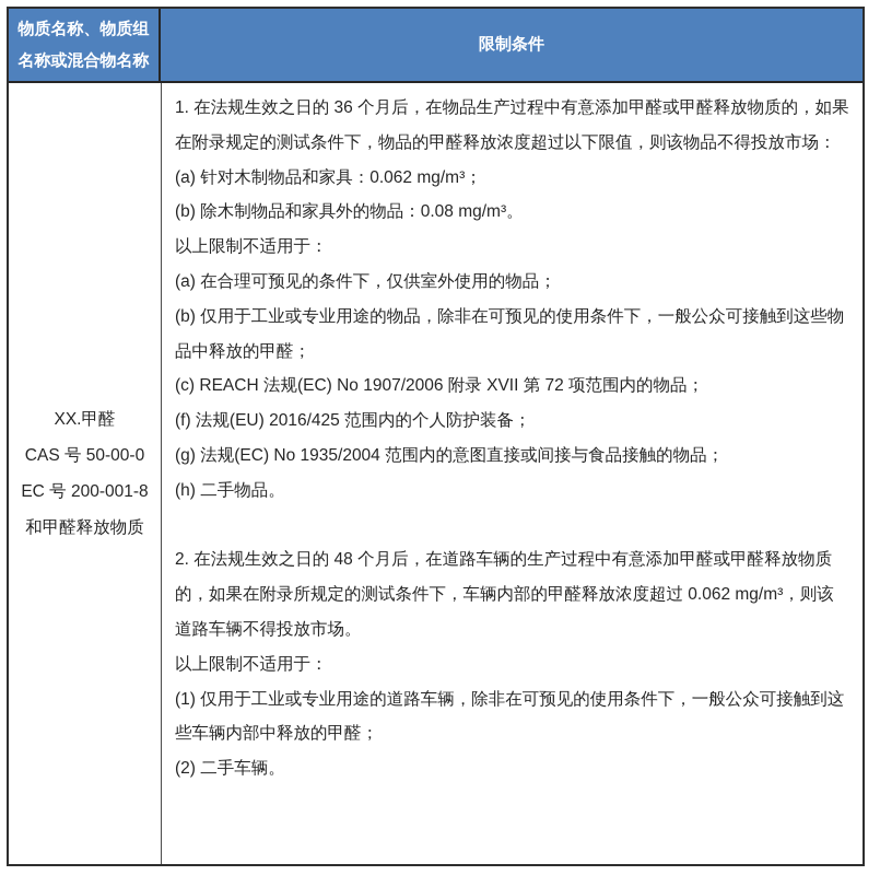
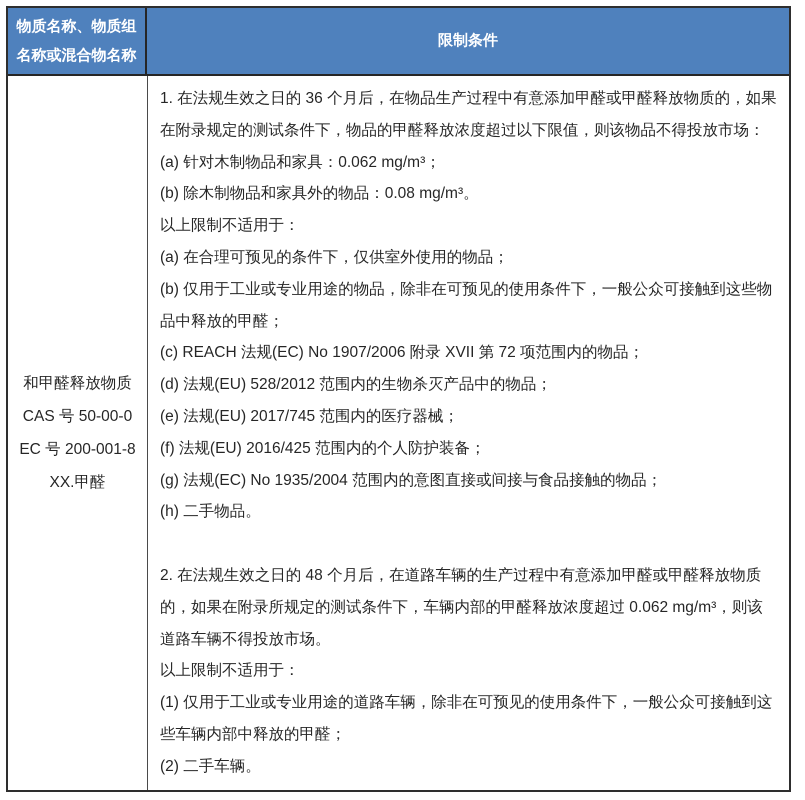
  物质名称、物质组
  名称或混合物名称
  限制条件
- XX.甲醛
+ 和甲醛释放物质
  CAS 号 50-00-0
  EC 号 200-001-8
- 和甲醛释放物质
+ XX.甲醛
  1. 在法规生效之日的 36 个月后，在物品生产过程中有意添加甲醛或甲醛释放物质的，如果在附录规定的测试条件下，物品的甲醛释放浓度超过以下限值，则该物品不得投放市场：
  (a) 针对木制物品和家具：0.062 mg/m³；
  (b) 除木制物品和家具外的物品：0.08 mg/m³。
  以上限制不适用于：
  (a) 在合理可预见的条件下，仅供室外使用的物品；
  (b) 仅用于工业或专业用途的物品，除非在可预见的使用条件下，一般公众可接触到这些物品中释放的甲醛；
  (c) REACH 法规(EC) No 1907/2006 附录 XVII 第 72 项范围内的物品；
+ (d) 法规(EU) 528/2012 范围内的生物杀灭产品中的物品；
+ (e) 法规(EU) 2017/745 范围内的医疗器械；
  (f) 法规(EU) 2016/425 范围内的个人防护装备；
  (g) 法规(EC) No 1935/2004 范围内的意图直接或间接与食品接触的物品；
  (h) 二手物品。
  2. 在法规生效之日的 48 个月后，在道路车辆的生产过程中有意添加甲醛或甲醛释放物质的，如果在附录所规定的测试条件下，车辆内部的甲醛释放浓度超过 0.062 mg/m³，则该道路车辆不得投放市场。
  以上限制不适用于：
  (1) 仅用于工业或专业用途的道路车辆，除非在可预见的使用条件下，一般公众可接触到这些车辆内部中释放的甲醛；
  (2) 二手车辆。
